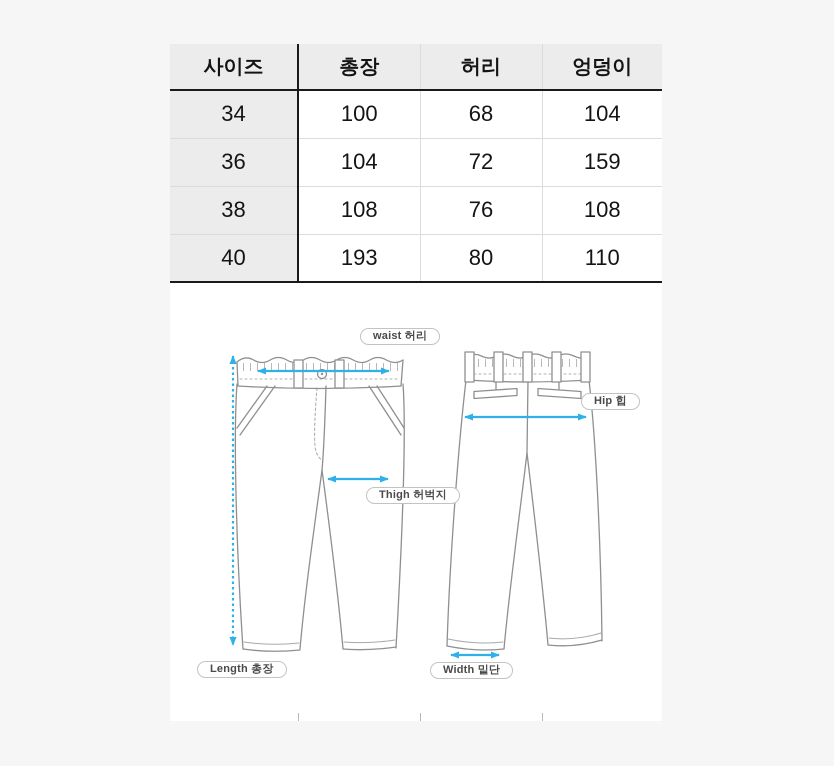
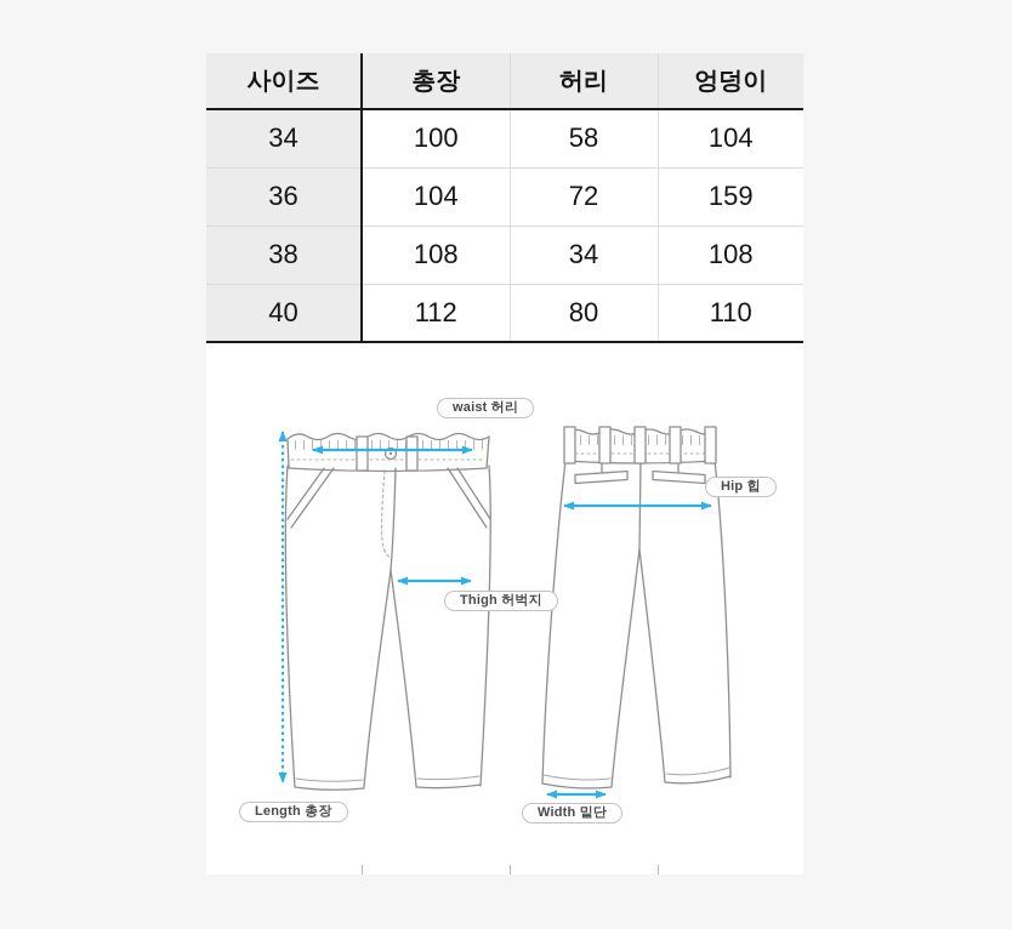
  사이즈	총장	허리	엉덩이
- 34	100	68	104
+ 34	100	58	104
  36	104	72	159
- 38	108	76	108
+ 38	108	34	108
- 40	193	80	110
+ 40	112	80	110
  waist 허리
  Hip 힙
  Thigh 허벅지
  Length 총장
  Width 밑단
